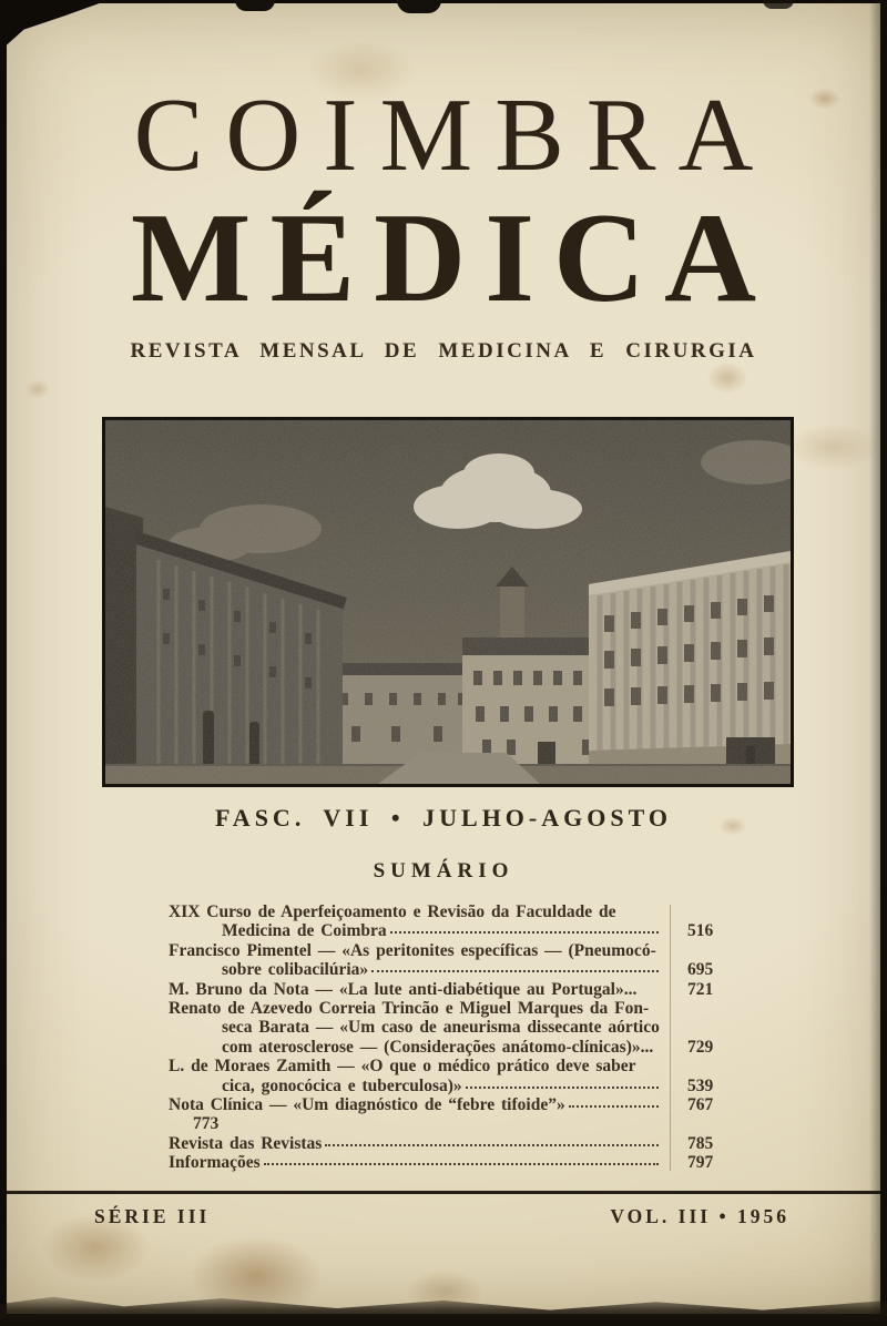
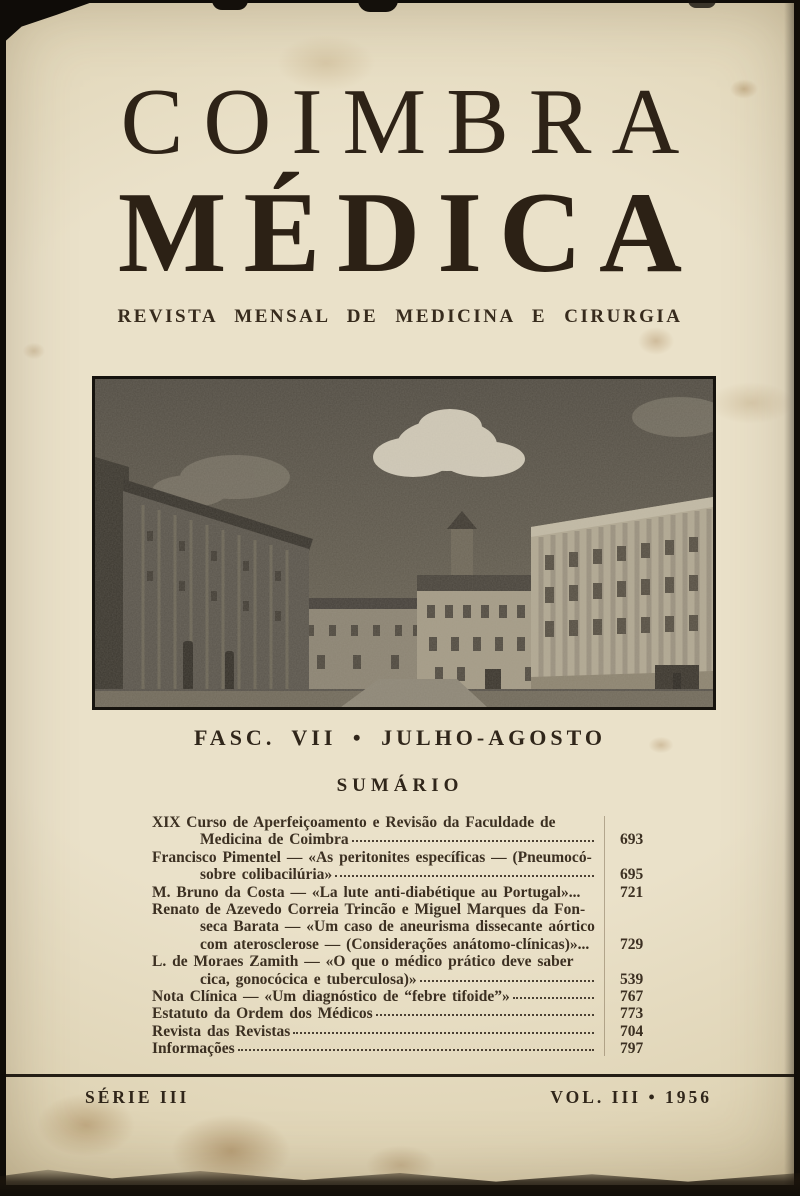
  COIMBRA
  MÉDICA
  REVISTA MENSAL DE MEDICINA E CIRURGIA
  FASC. VII • JULHO-AGOSTO
  SUMÁRIO
  XIX Curso de Aperfeiçoamento e Revisão da Faculdade de
  Medicina de Coimbra
- 516
+ 693
  Francisco Pimentel — «As peritonites específicas — (Pneumocó-
  sobre colibacilúria»
  695
- M. Bruno da Nota — «La lute anti-diabétique au Portugal»...
+ M. Bruno da Costa — «La lute anti-diabétique au Portugal»...
  721
  Renato de Azevedo Correia Trincão e Miguel Marques da Fon-
  seca Barata — «Um caso de aneurisma dissecante aórtico
  com aterosclerose — (Considerações anátomo-clínicas)»...
  729
  L. de Moraes Zamith — «O que o médico prático deve saber
  cica, gonocócica e tuberculosa)»
  539
  Nota Clínica — «Um diagnóstico de “febre tifoide”»
  767
+ Estatuto da Ordem dos Médicos
  773
  Revista das Revistas
- 785
+ 704
  Informações
  797
  SÉRIE III
  VOL. III • 1956
